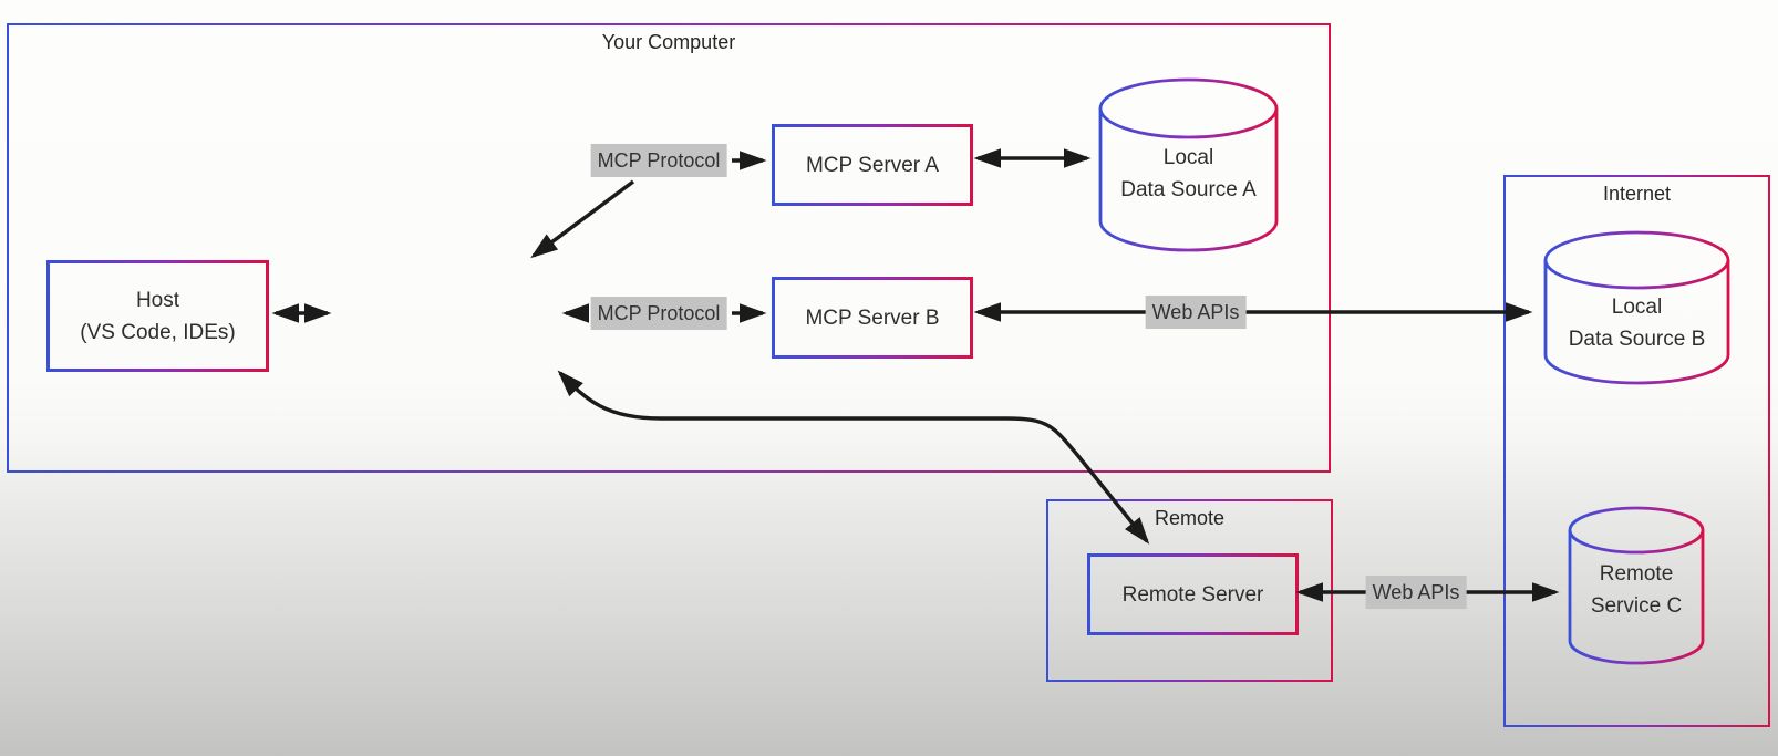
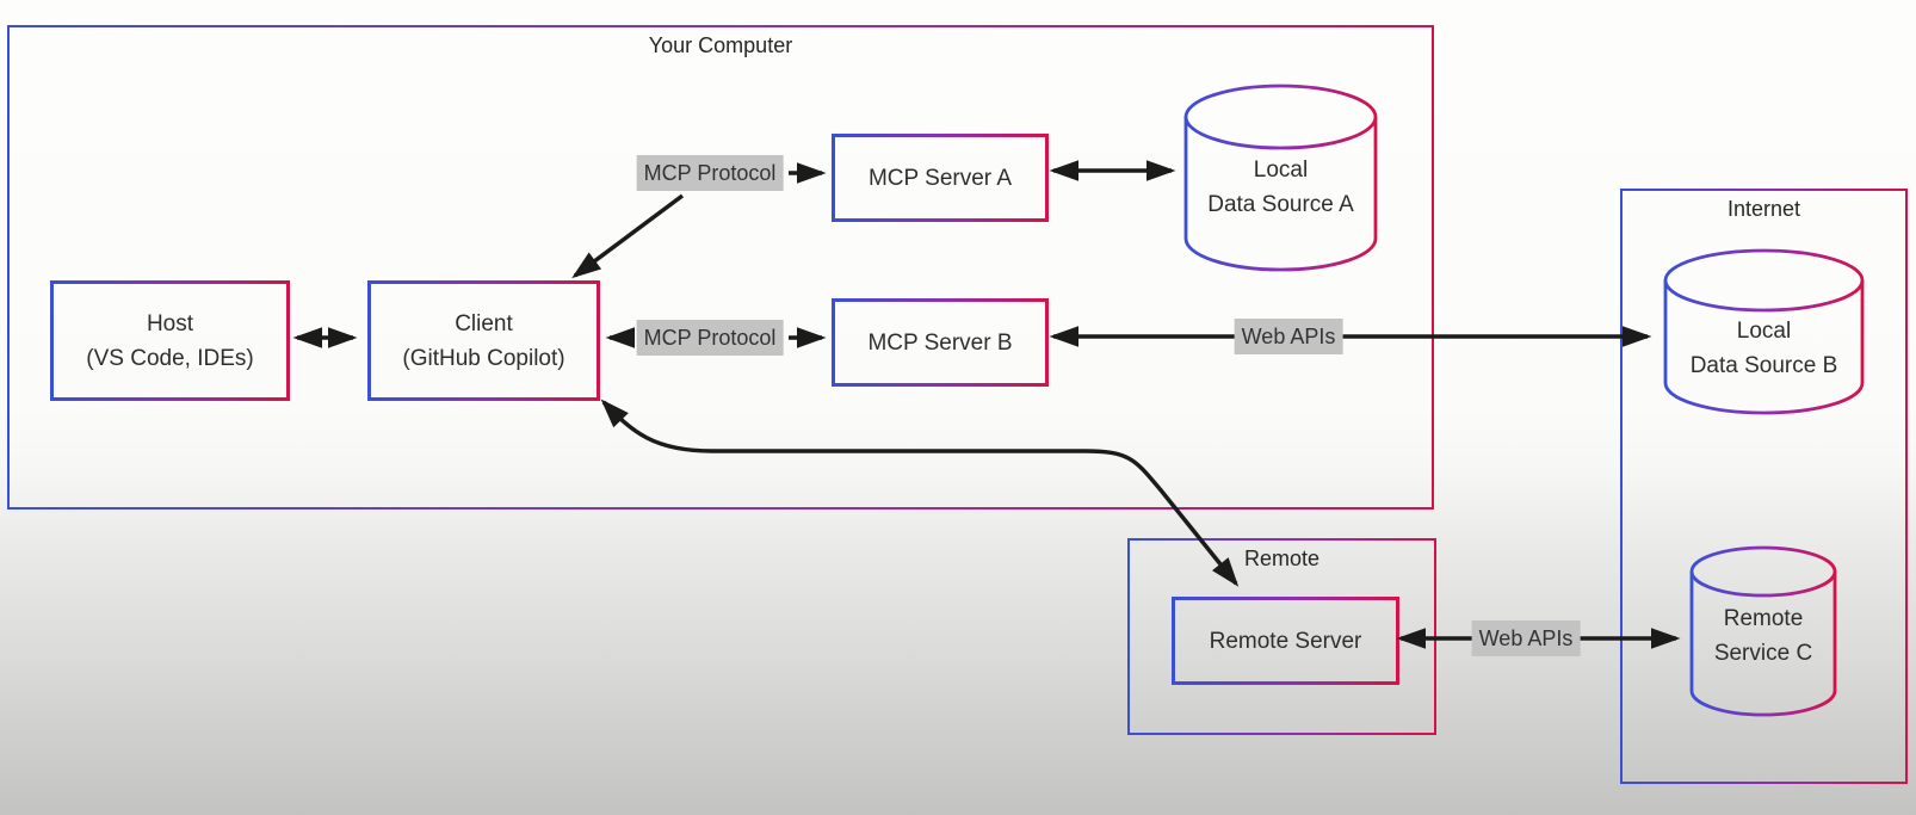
  Your Computer
  Internet
  Remote
  Host
  (VS Code, IDEs)
+ Client
+ (GitHub Copilot)
  MCP Server A
  MCP Server B
  Remote Server
  Local
  Data Source A
  Local
  Data Source B
  Remote
  Service C
  MCP Protocol
  MCP Protocol
  Web APIs
  Web APIs
